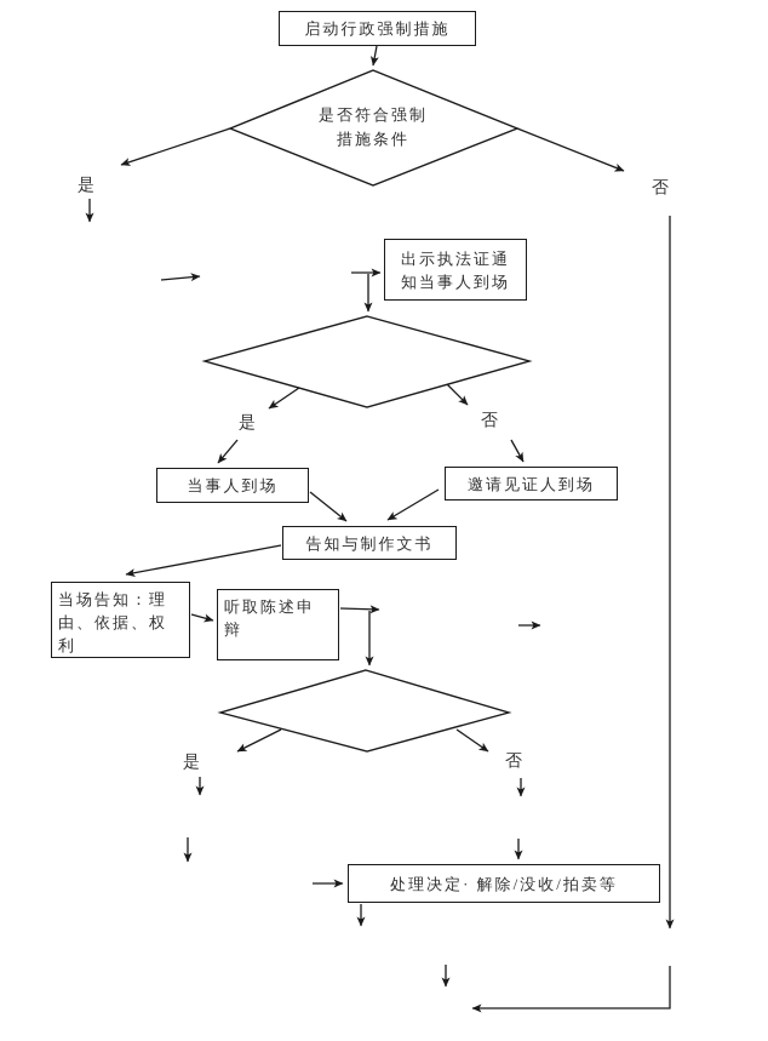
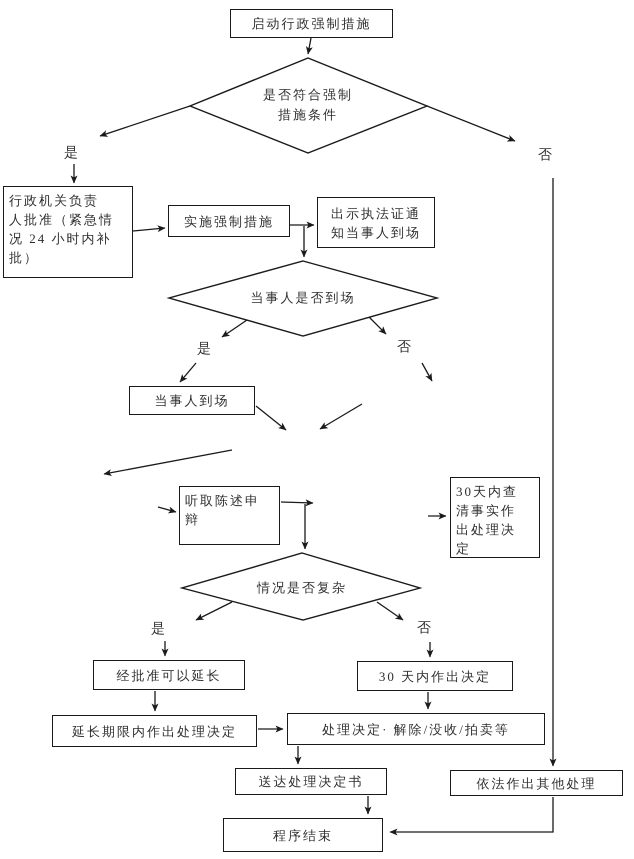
  启动行政强制措施
+ 行政机关负责
+ 人批准（紧急情
+ 况 24 小时内补
+ 批）
+ 实施强制措施
  出示执法证通
  知当事人到场
  当事人到场
- 邀请见证人到场
- 告知与制作文书
- 当场告知：理
- 由、依据、权
- 利
  听取陈述申
  辩
+ 30天内查
+ 清事实作
+ 出处理决
+ 定
+ 经批准可以延长
+ 30 天内作出决定
+ 延长期限内作出处理决定
  处理决定· 解除/没收/拍卖等
+ 送达处理决定书
+ 依法作出其他处理
+ 程序结束
  是否符合强制
  措施条件
+ 当事人是否到场
+ 情况是否复杂
  是
  否
  是
  否
  是
  否
